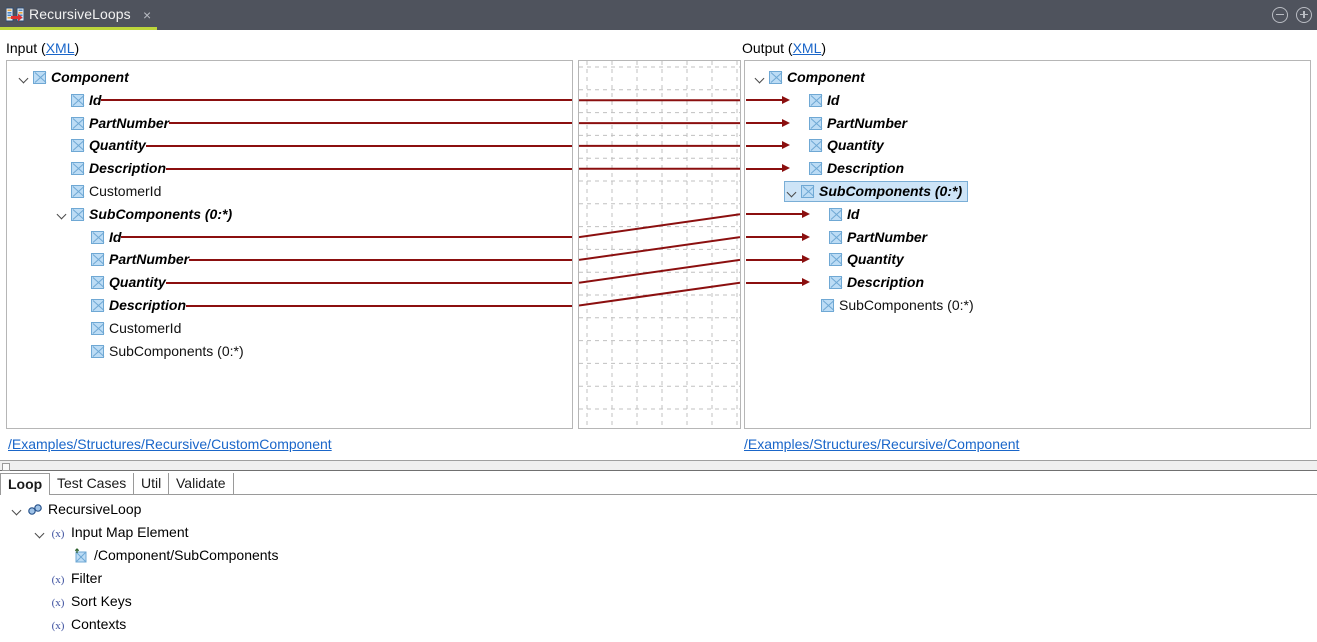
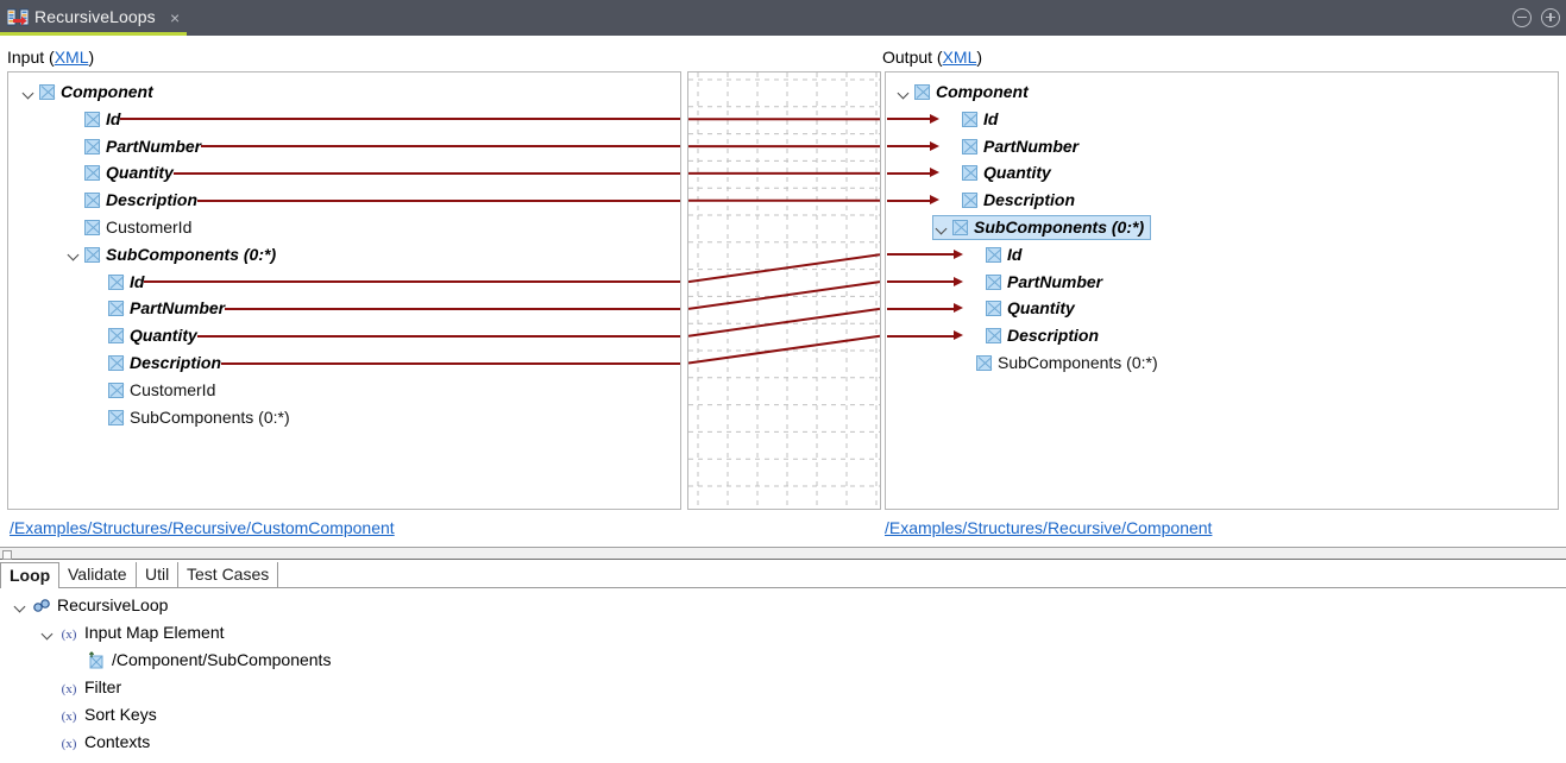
  RecursiveLoops
  ×
  Input (XML)
  Output (XML)
  Component
  Id
  PartNumber
  Quantity
  Description
  CustomerId
  SubComponents (0:*)
  Id
  PartNumber
  Quantity
  Description
  CustomerId
  SubComponents (0:*)
  Component
  Id
  PartNumber
  Quantity
  Description
  SubComponents (0:*)
  Id
  PartNumber
  Quantity
  Description
  SubComponents (0:*)
  /Examples/Structures/Recursive/CustomComponent
  /Examples/Structures/Recursive/Component
  Loop
- Test Cases
+ Validate
  Util
- Validate
+ Test Cases
  RecursiveLoop
  (x)
  Input Map Element
  /Component/SubComponents
  (x)
  Filter
  (x)
  Sort Keys
  (x)
  Contexts
